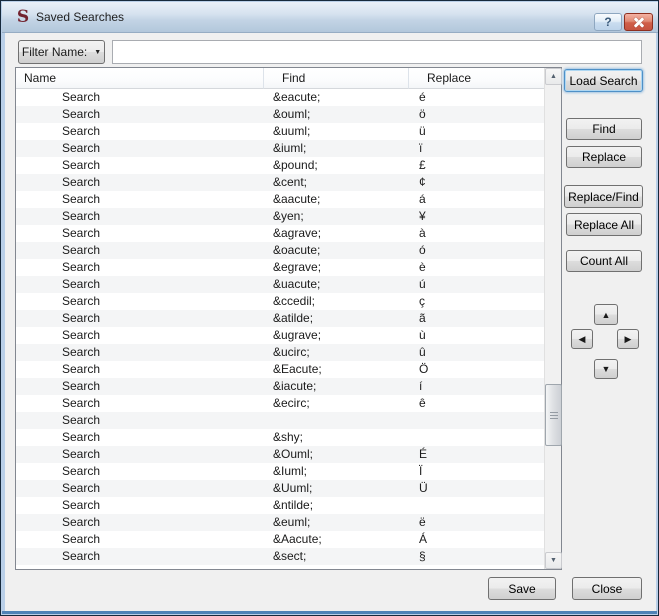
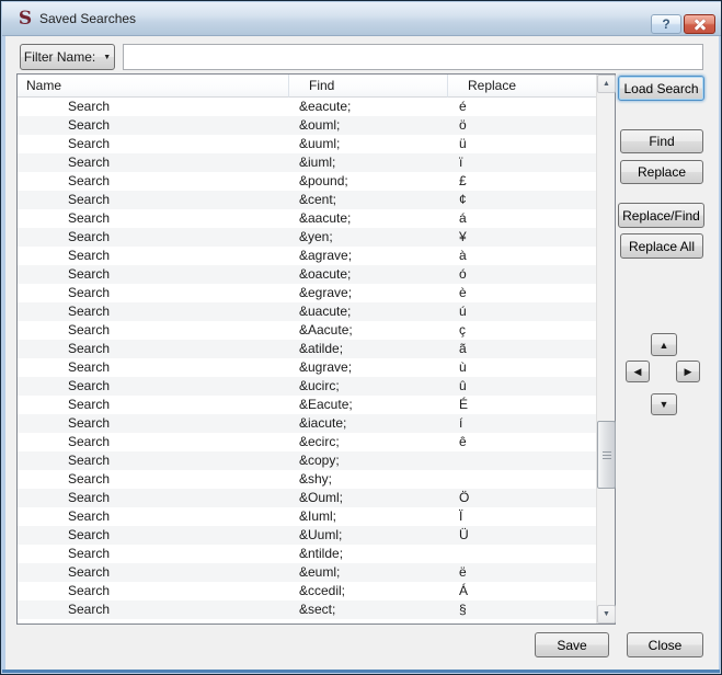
  S
  Saved Searches
  ?
  Filter Name:
  Name
  Find
  Replace
  Search
  &eacute;
  é
  Search
  &ouml;
  ö
  Search
  &uuml;
  ü
  Search
  &iuml;
  ï
  Search
  &pound;
  £
  Search
  &cent;
  ¢
  Search
  &aacute;
  á
  Search
  &yen;
  ¥
  Search
  &agrave;
  à
  Search
  &oacute;
  ó
  Search
  &egrave;
  è
  Search
  &uacute;
  ú
  Search
- &ccedil;
+ &Aacute;
  ç
  Search
  &atilde;
  ã
  Search
  &ugrave;
  ù
  Search
  &ucirc;
  û
  Search
  &Eacute;
- Ö
+ É
  Search
  &iacute;
  í
  Search
  &ecirc;
  ê
  Search
+ &copy;
  Search
  &shy;
  Search
  &Ouml;
- É
+ Ö
  Search
  &Iuml;
  Ï
  Search
  &Uuml;
  Ü
  Search
  &ntilde;
  Search
  &euml;
  ë
  Search
- &Aacute;
+ &ccedil;
  Á
  Search
  &sect;
  §
  Load Search
  Find
  Replace
  Replace/Find
  Replace All
- Count All
  ▲
  ◀
  ▶
  ▼
  Save
  Close
